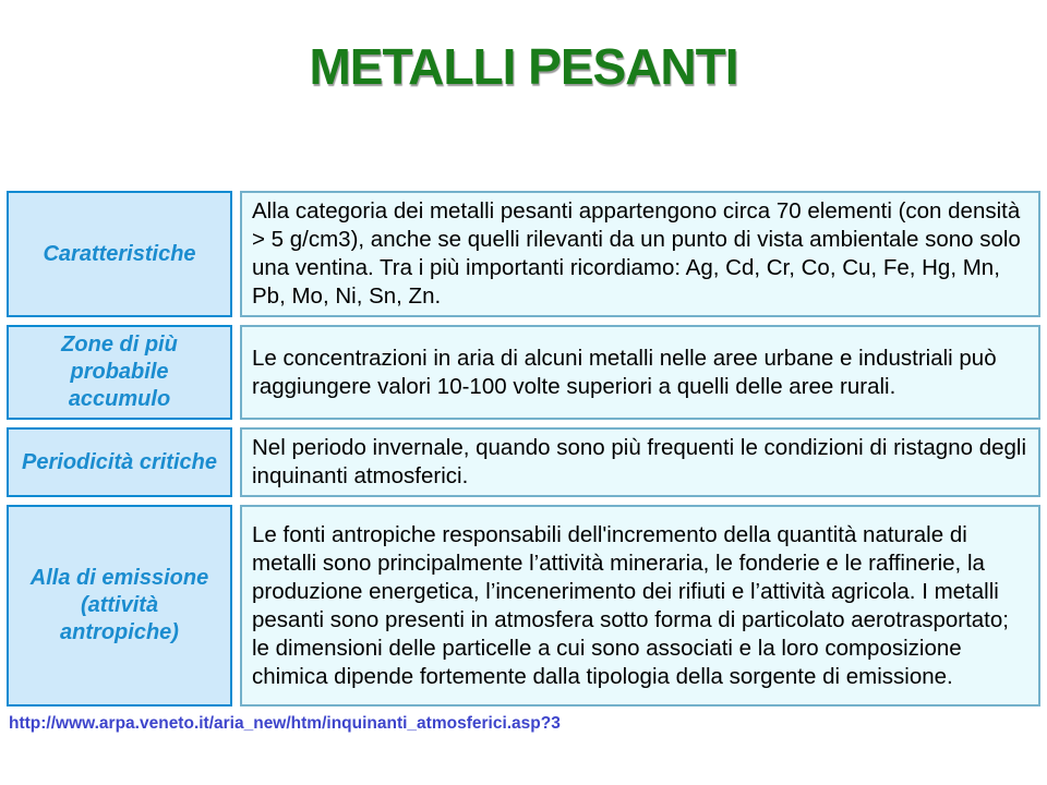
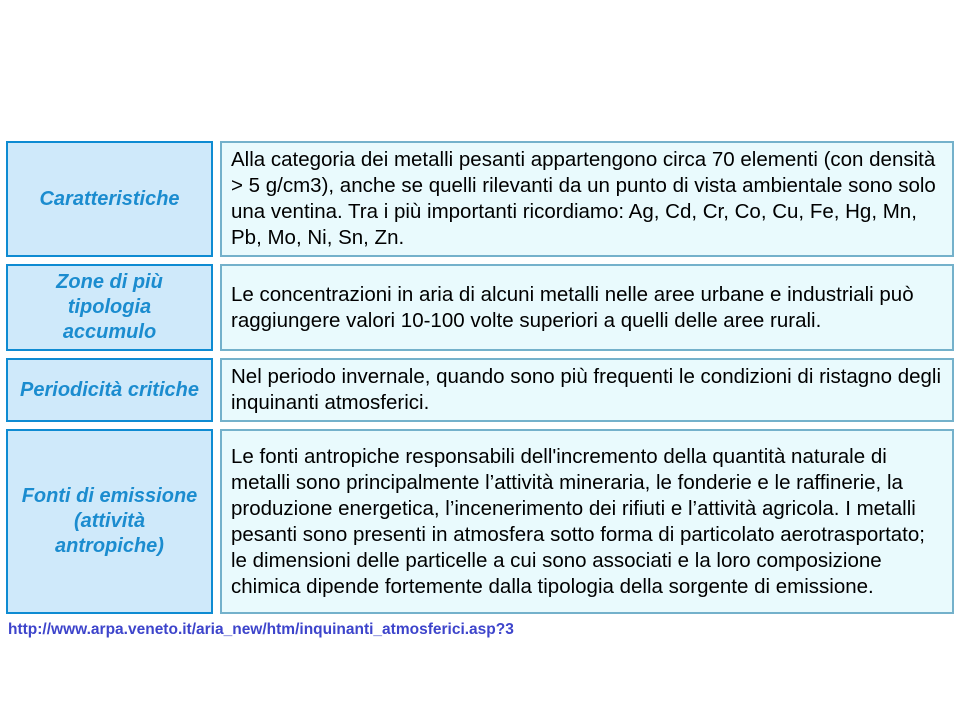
- METALLI PESANTI
  Caratteristiche
  Alla categoria dei metalli pesanti appartengono circa 70 elementi (con densità > 5 g/cm3), anche se quelli rilevanti da un punto di vista ambientale sono solo una ventina. Tra i più importanti ricordiamo: Ag, Cd, Cr, Co, Cu, Fe, Hg, Mn, Pb, Mo, Ni, Sn, Zn.
- Zone di più probabile accumulo
+ Zone di più tipologia accumulo
  Le concentrazioni in aria di alcuni metalli nelle aree urbane e industriali può raggiungere valori 10-100 volte superiori a quelli delle aree rurali.
  Periodicità critiche
  Nel periodo invernale, quando sono più frequenti le condizioni di ristagno degli inquinanti atmosferici.
- Alla di emissione (attività antropiche)
+ Fonti di emissione (attività antropiche)
  Le fonti antropiche responsabili dell'incremento della quantità naturale di metalli sono principalmente l’attività mineraria, le fonderie e le raffinerie, la produzione energetica, l’incenerimento dei rifiuti e l’attività agricola. I metalli pesanti sono presenti in atmosfera sotto forma di particolato aerotrasportato; le dimensioni delle particelle a cui sono associati e la loro composizione chimica dipende fortemente dalla tipologia della sorgente di emissione.
  http://www.arpa.veneto.it/aria_new/htm/inquinanti_atmosferici.asp?3
